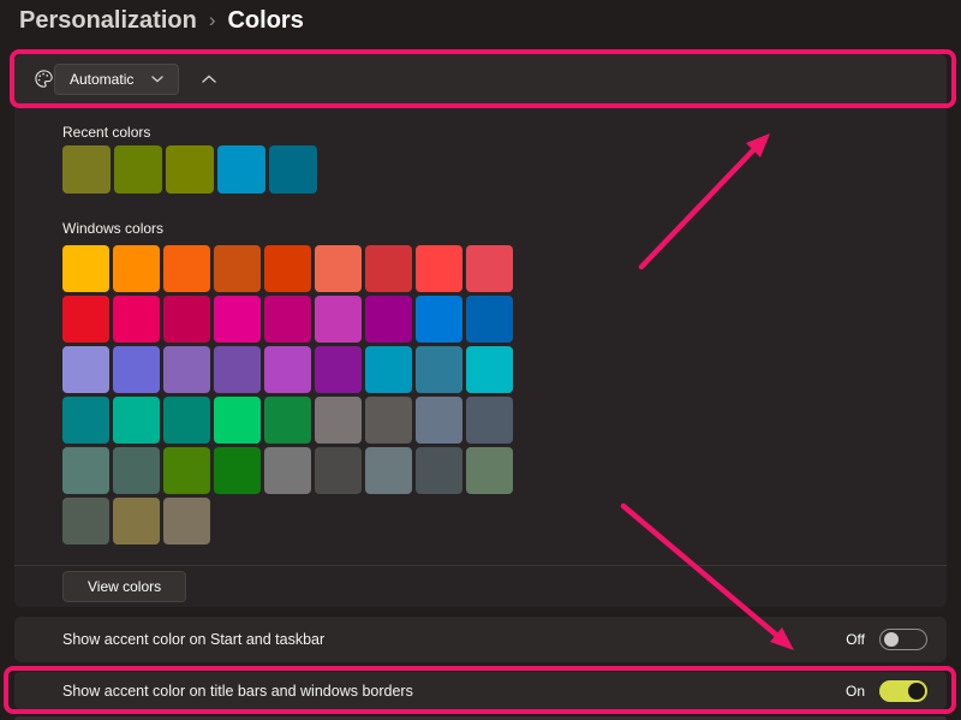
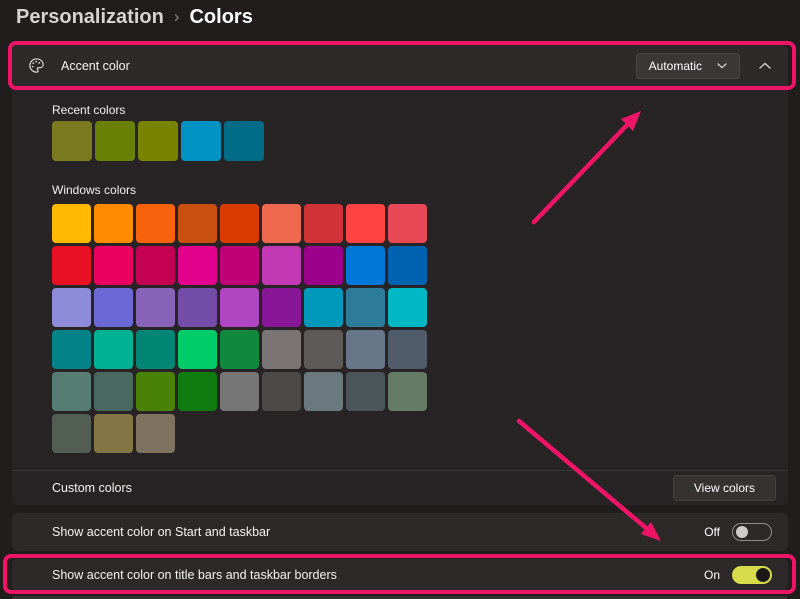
  Personalization
  ›
  Colors
+ Accent color
  Automatic
  Recent colors
  Windows colors
+ Custom colors
  View colors
  Show accent color on Start and taskbar
  Off
- Show accent color on title bars and windows borders
+ Show accent color on title bars and taskbar borders
  On
